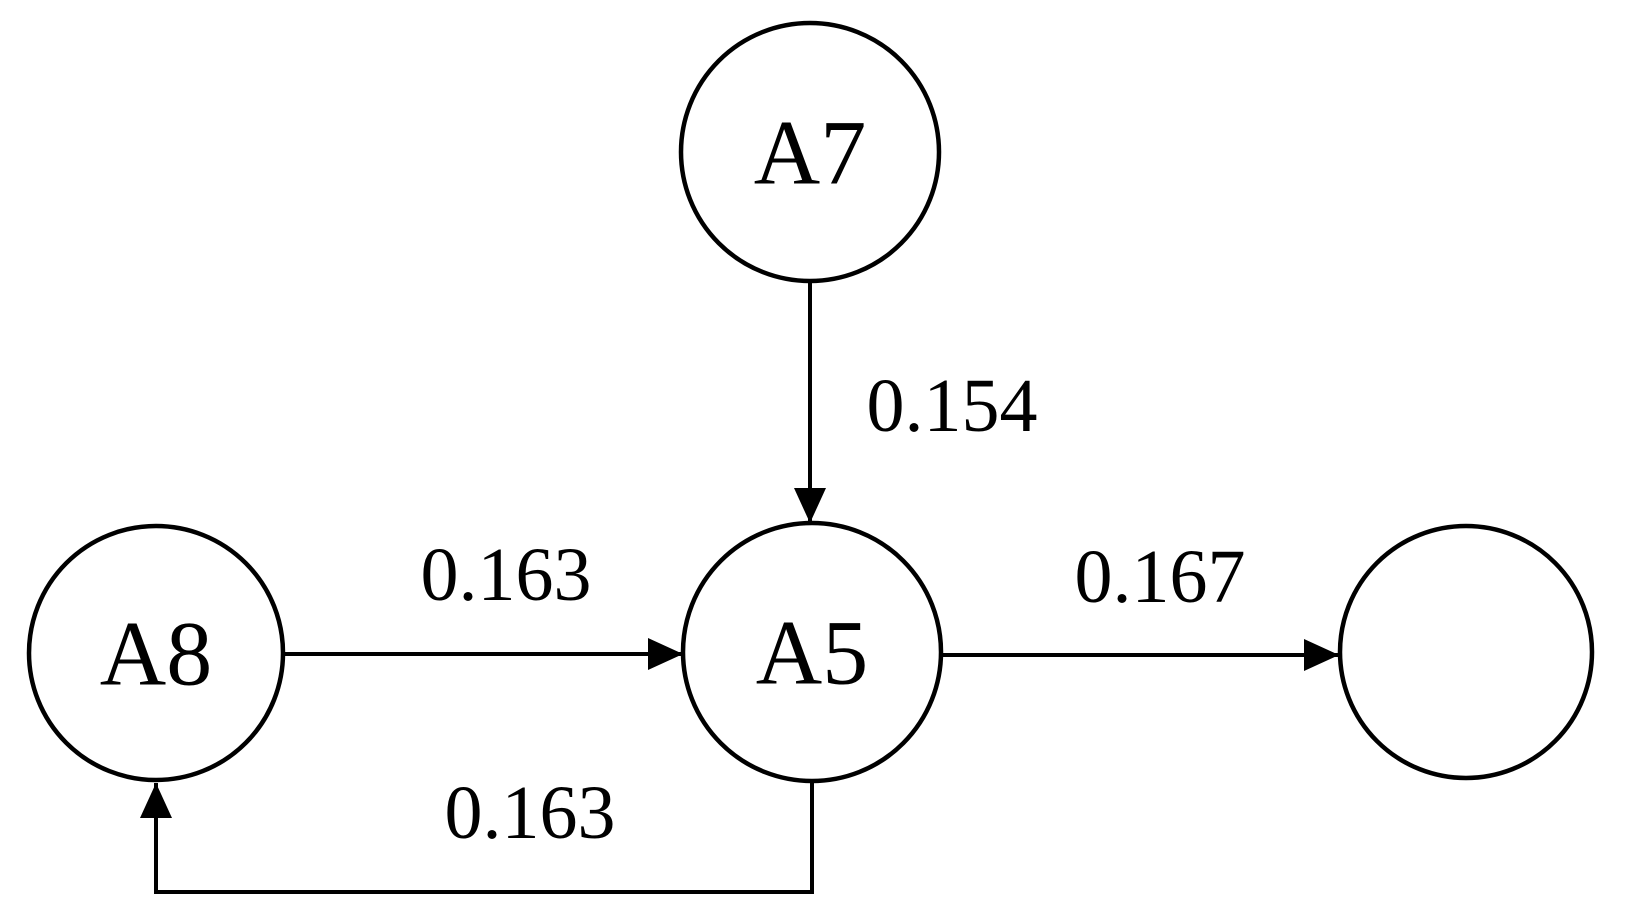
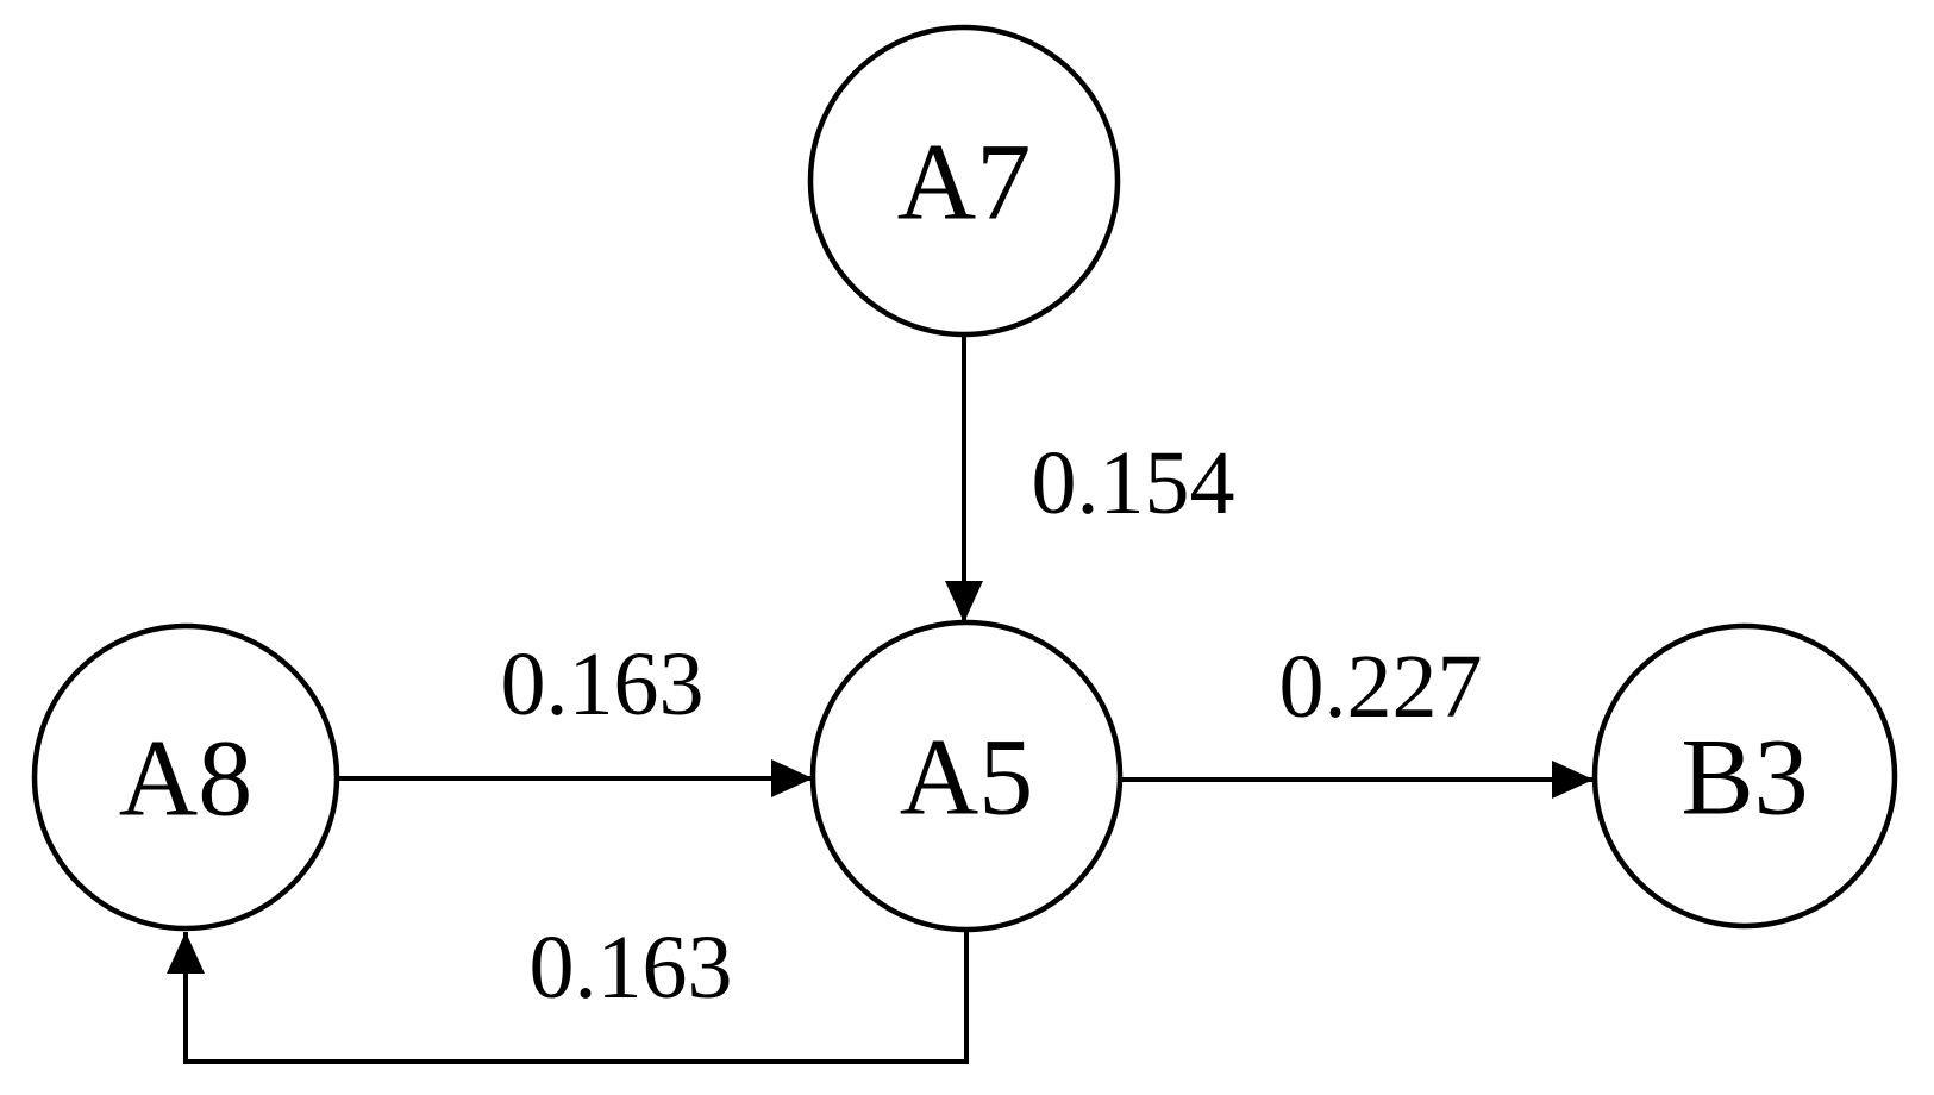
  0.154
  0.163
- 0.167
+ 0.227
  0.163
  A7
  A8
  A5
+ B3
